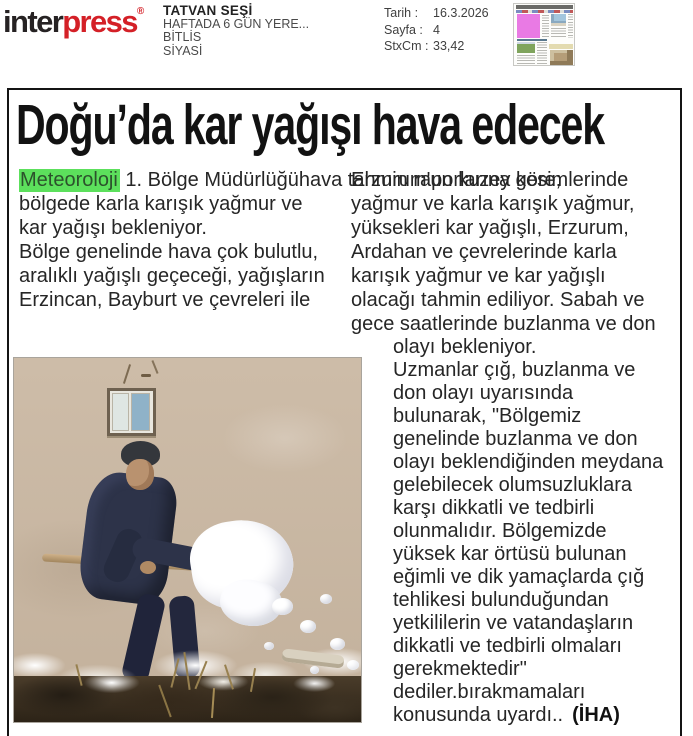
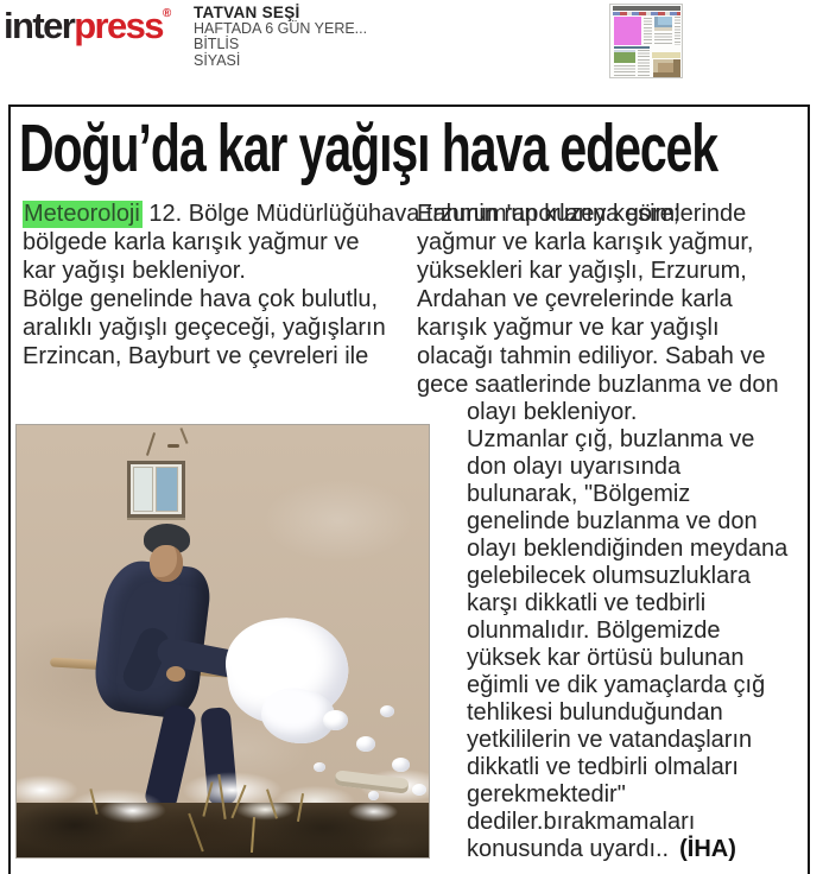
  interpress®
  TATVAN SEŞİ
  HAFTADA 6 GÜN YERE...
  BİTLİS
  SİYASİ
- Tarih :
- 16.3.2026
- Sayfa :
- 4
- StxCm :
- 33,42
  Doğu’da kar yağışı hava edecek
- Meteoroloji 1. Bölge Müdürlüğühava tahmin raporlarına göre;
+ Meteoroloji 12. Bölge Müdürlüğühava tahmin raporlarına göre;
  bölgede karla karışık yağmur ve
  kar yağışı bekleniyor.
  Bölge genelinde hava çok bulutlu,
  aralıklı yağışlı geçeceği, yağışların
  Erzincan, Bayburt ve çevreleri ile
  Erzurum'un kuzey kesimlerinde
  yağmur ve karla karışık yağmur,
  yüksekleri kar yağışlı, Erzurum,
  Ardahan ve çevrelerinde karla
  karışık yağmur ve kar yağışlı
  olacağı tahmin ediliyor. Sabah ve
  gece saatlerinde buzlanma ve don
  olayı bekleniyor.
  Uzmanlar çığ, buzlanma ve
  don olayı uyarısında
  bulunarak, "Bölgemiz
  genelinde buzlanma ve don
  olayı beklendiğinden meydana
  gelebilecek olumsuzluklara
  karşı dikkatli ve tedbirli
  olunmalıdır. Bölgemizde
  yüksek kar örtüsü bulunan
  eğimli ve dik yamaçlarda çığ
  tehlikesi bulunduğundan
  yetkililerin ve vatandaşların
  dikkatli ve tedbirli olmaları
  gerekmektedir"
  dediler.bırakmamaları
  konusunda uyardı.. (İHA)
